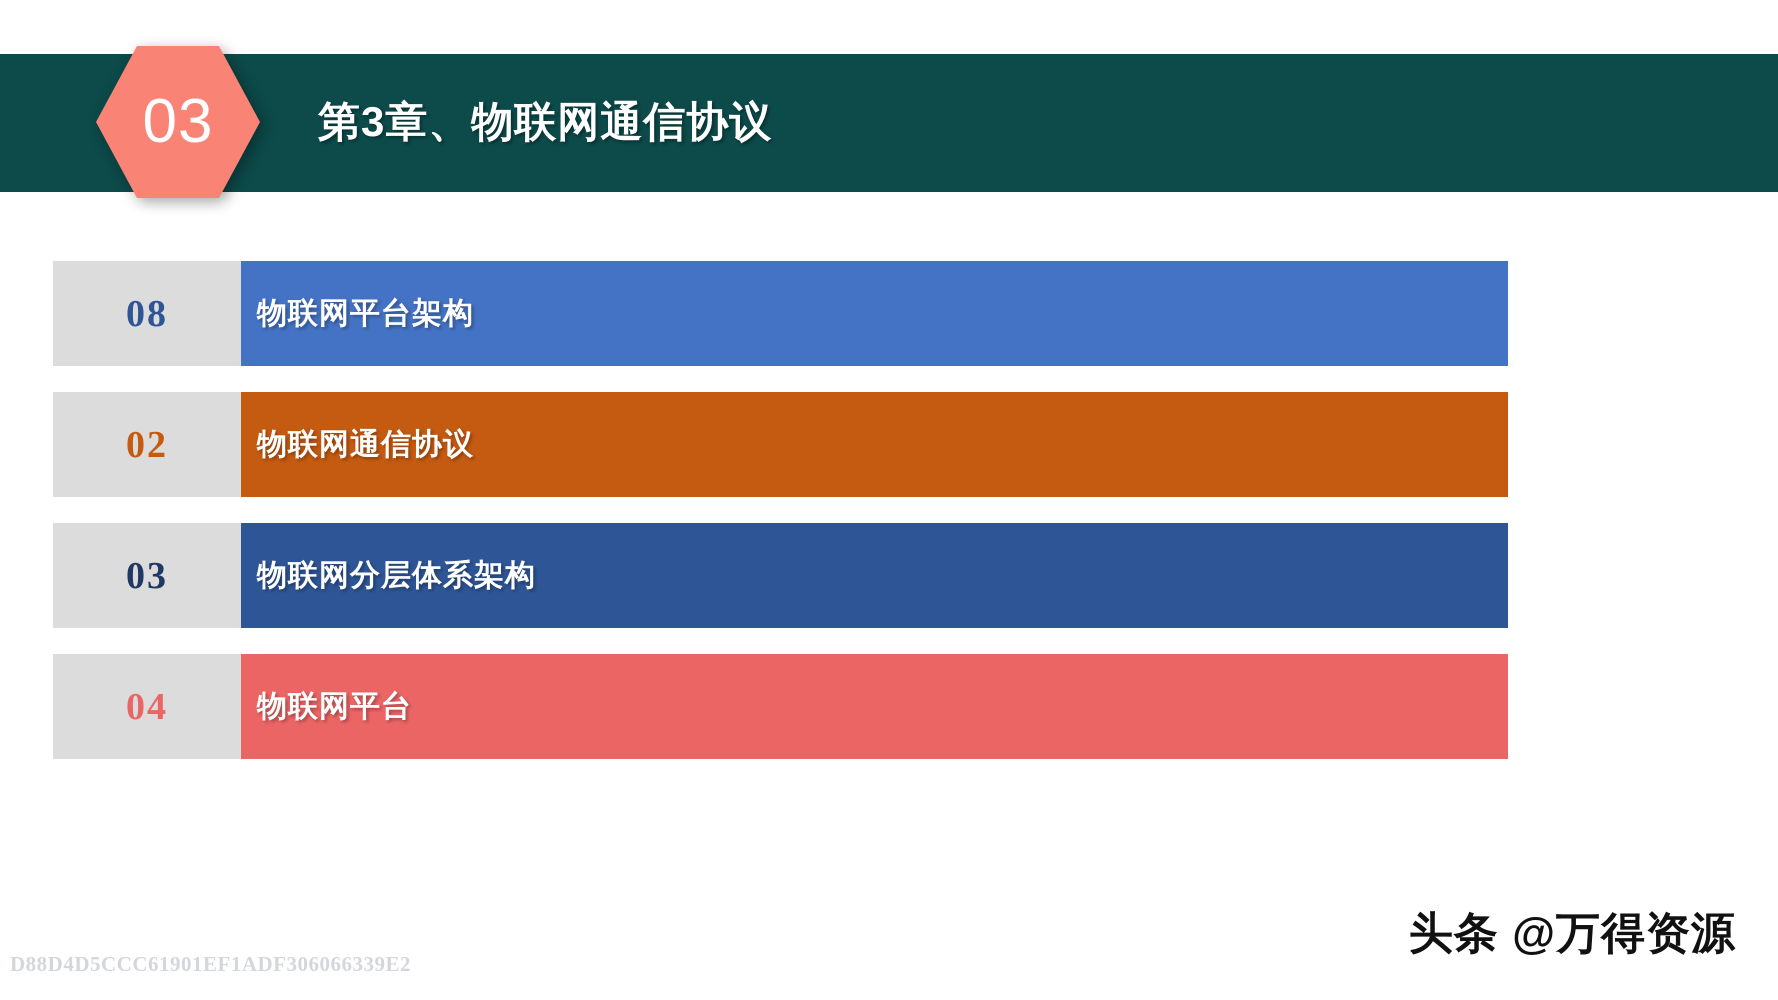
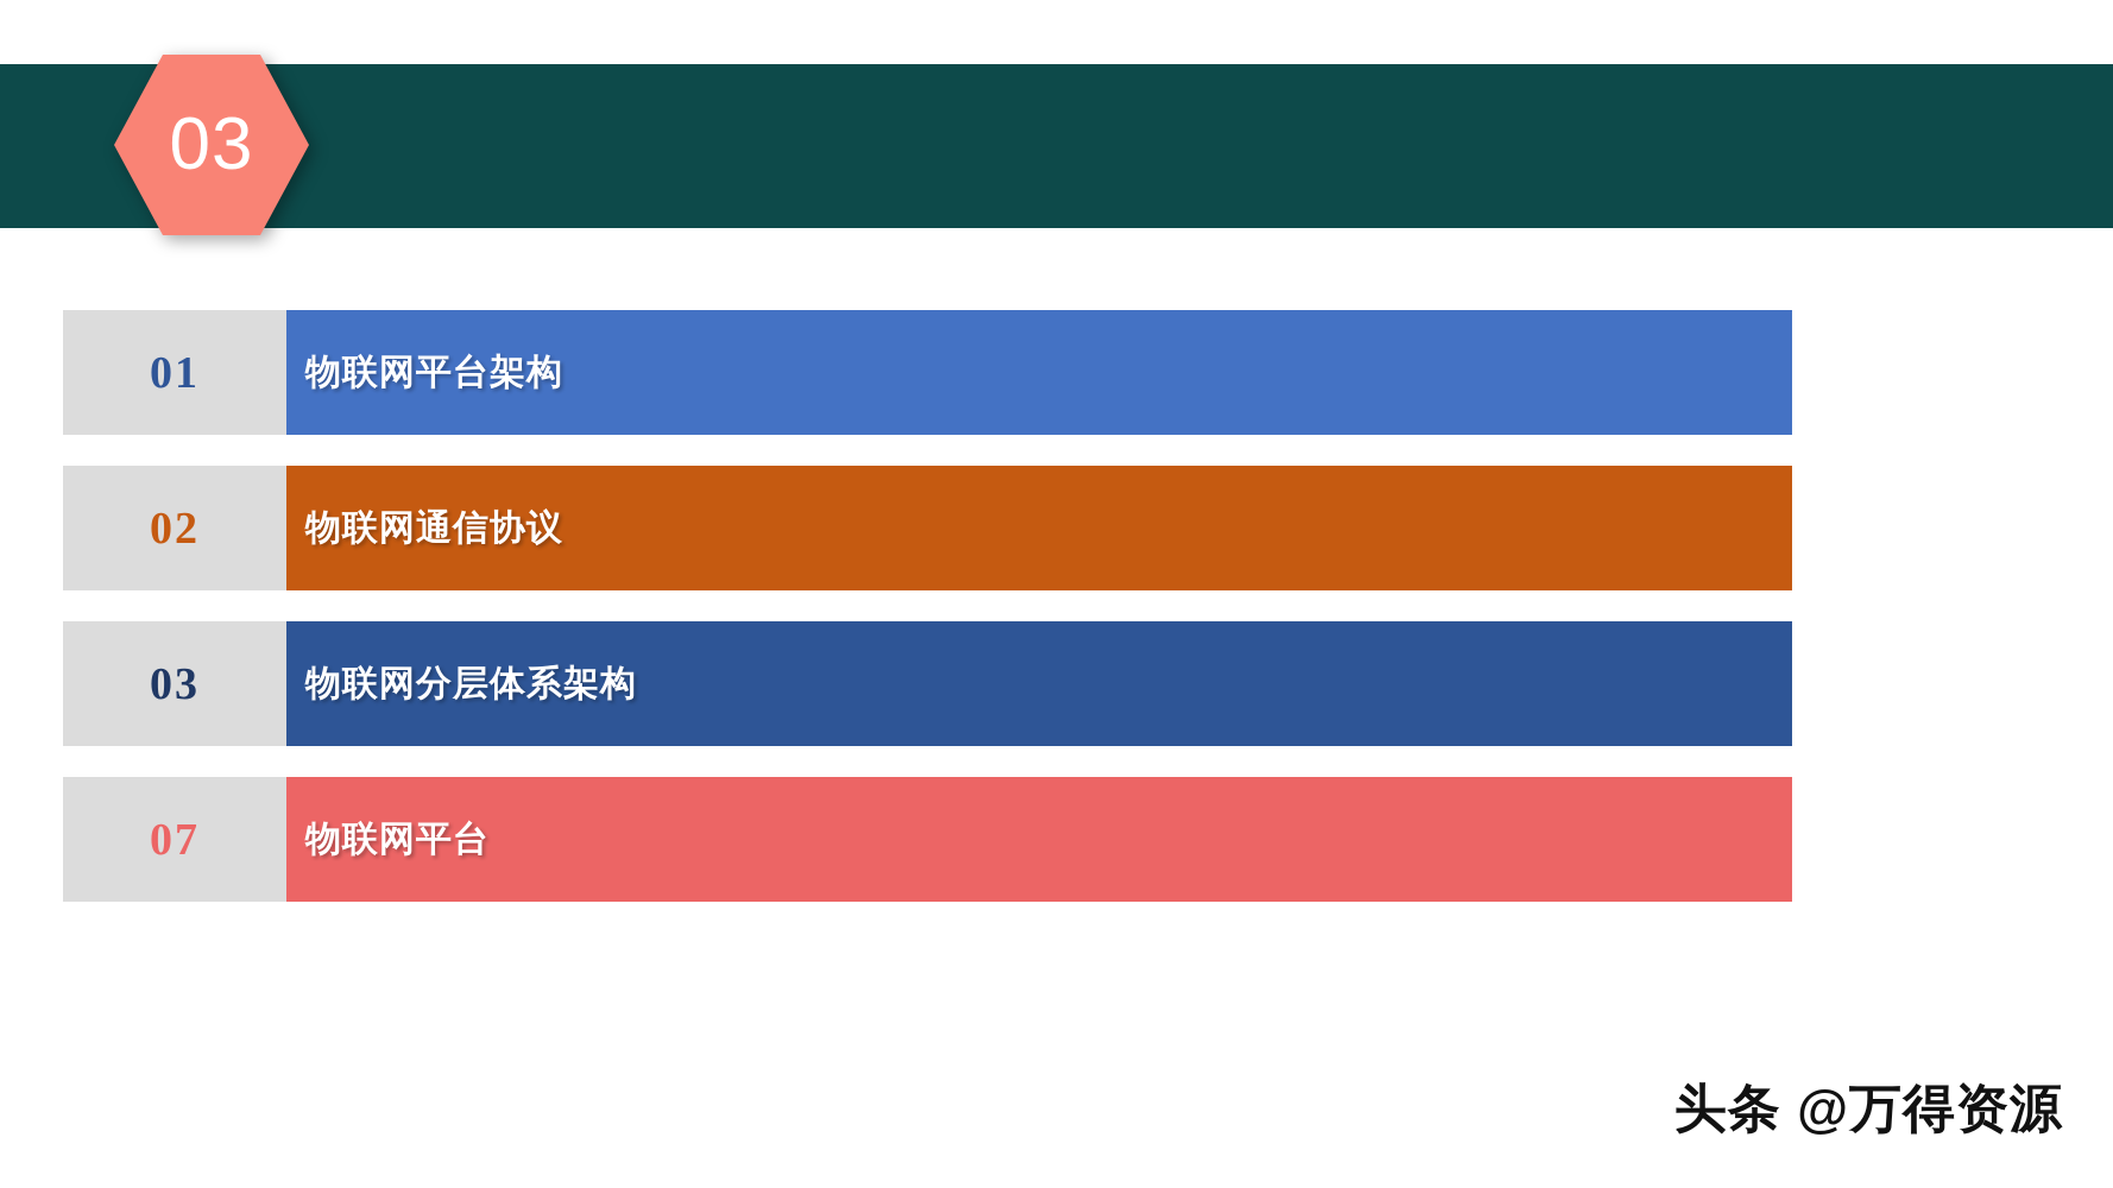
  03
- 第3章、物联网通信协议
- 08
+ 01
  物联网平台架构
  02
  物联网通信协议
  03
  物联网分层体系架构
- 04
+ 07
  物联网平台
- D88D4D5CCC61901EF1ADF306066339E2
  头条 @万得资源
